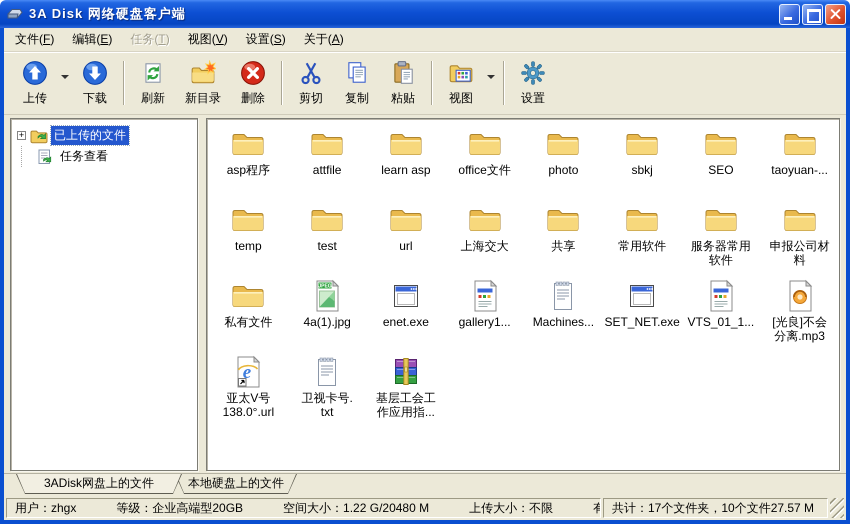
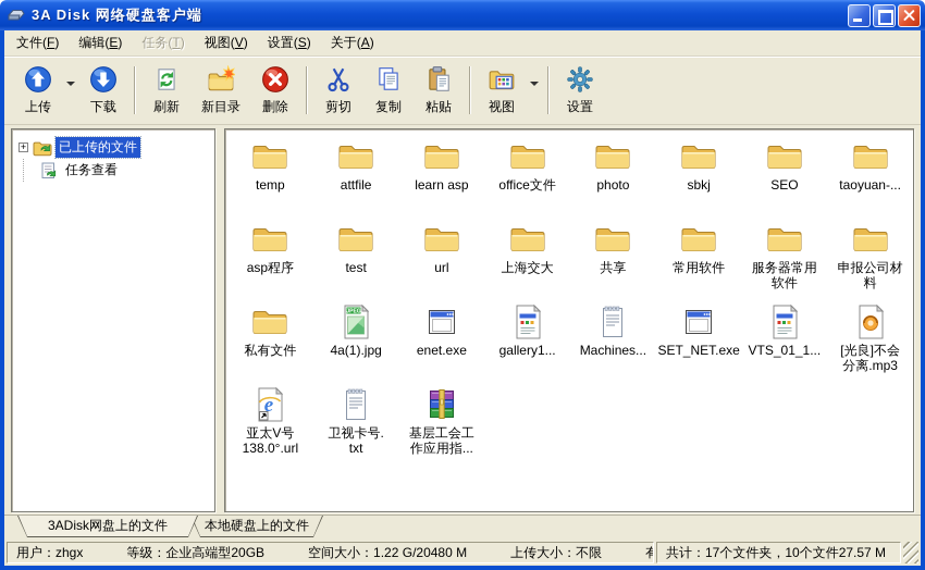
  3A Disk 网络硬盘客户端
  文件(F)
  编辑(E)
  任务(T)
  视图(V)
  设置(S)
  关于(A)
  上传
  下载
  刷新
  新目录
  删除
  剪切
  复制
  粘贴
  视图
  设置
  +
  已上传的文件
  任务查看
- asp程序
+ temp
  attfile
  learn asp
  office文件
  photo
  sbkj
  SEO
  taoyuan-...
- temp
+ asp程序
  test
  url
  上海交大
  共享
  常用软件
  服务器常用
  软件
  申报公司材
  料
  私有文件
  4a(1).jpg
  enet.exe
  gallery1...
  Machines...
  SET_NET.exe
  VTS_01_1...
  [光良]不会
  分离.mp3
  e
  亚太V号
  138.0°.url
  卫视卡号.
  txt
  基层工会工
  作应用指...
  3ADisk网盘上的文件
  本地硬盘上的文件
  用户：zhgx
  等级：企业高端型20GB
  空间大小：1.22 G/20480 M
  上传大小：不限
  共计：17个文件夹，10个文件27.57 M
